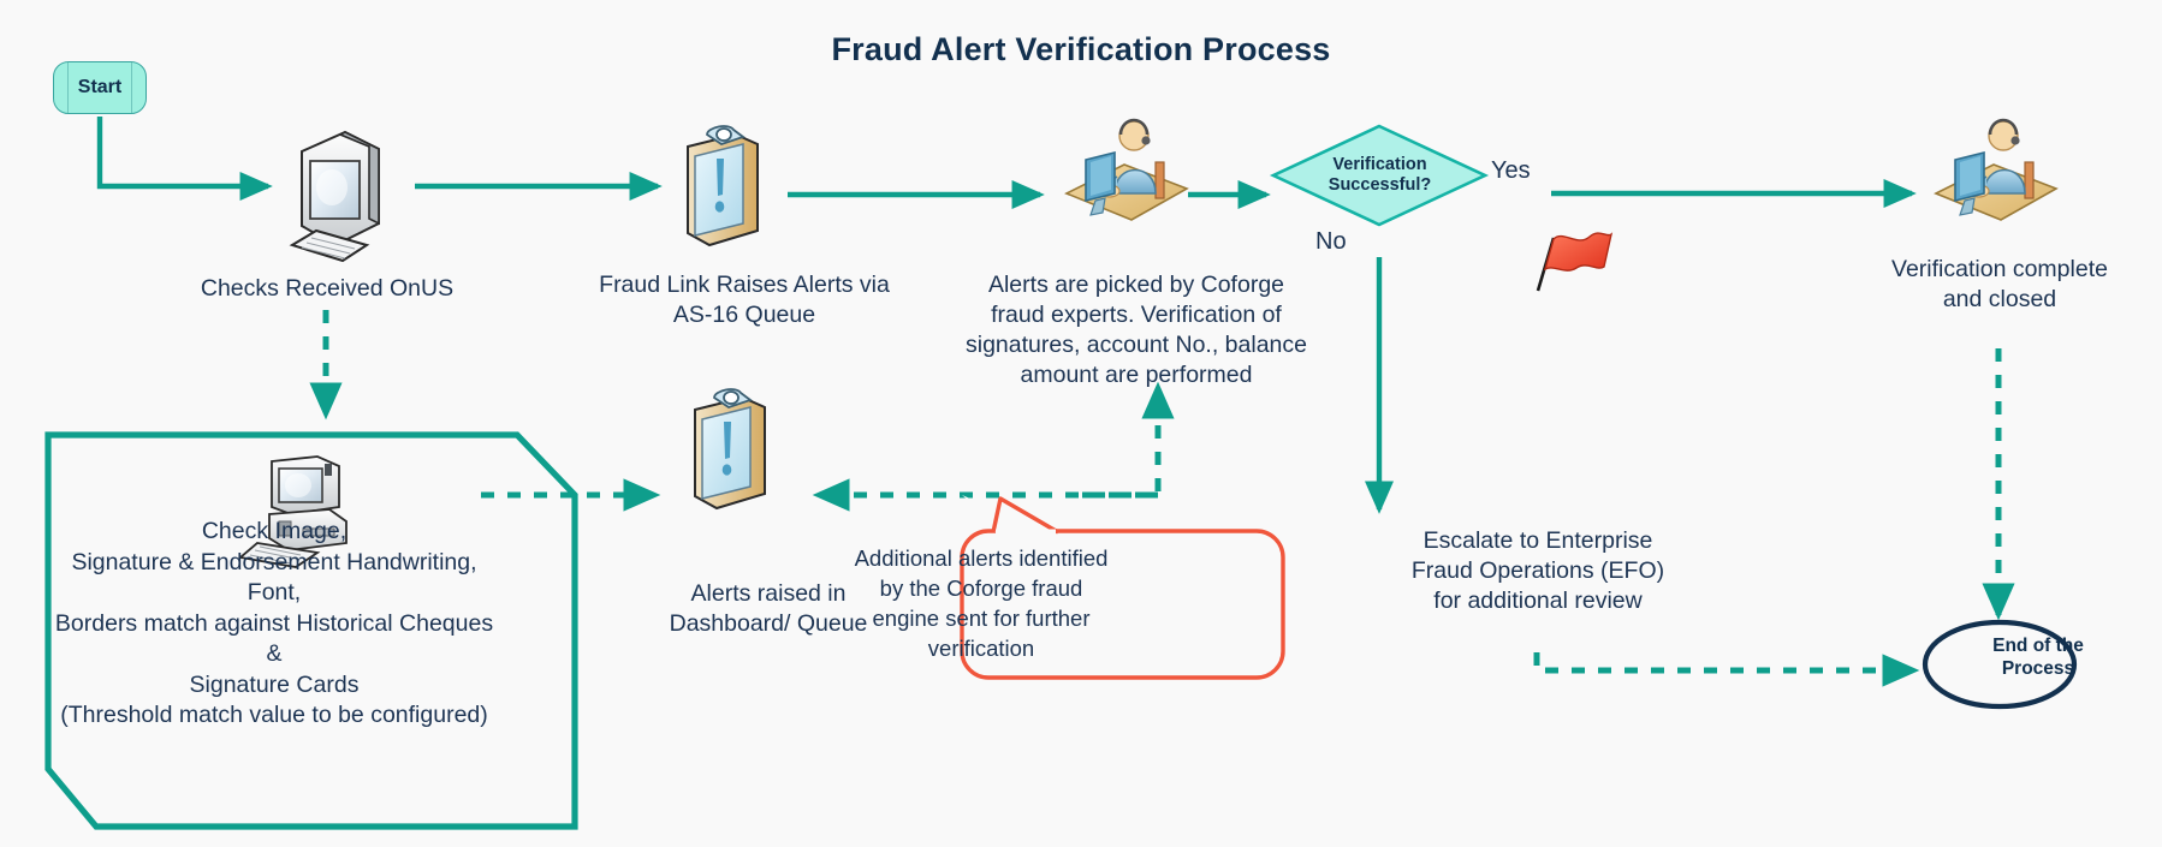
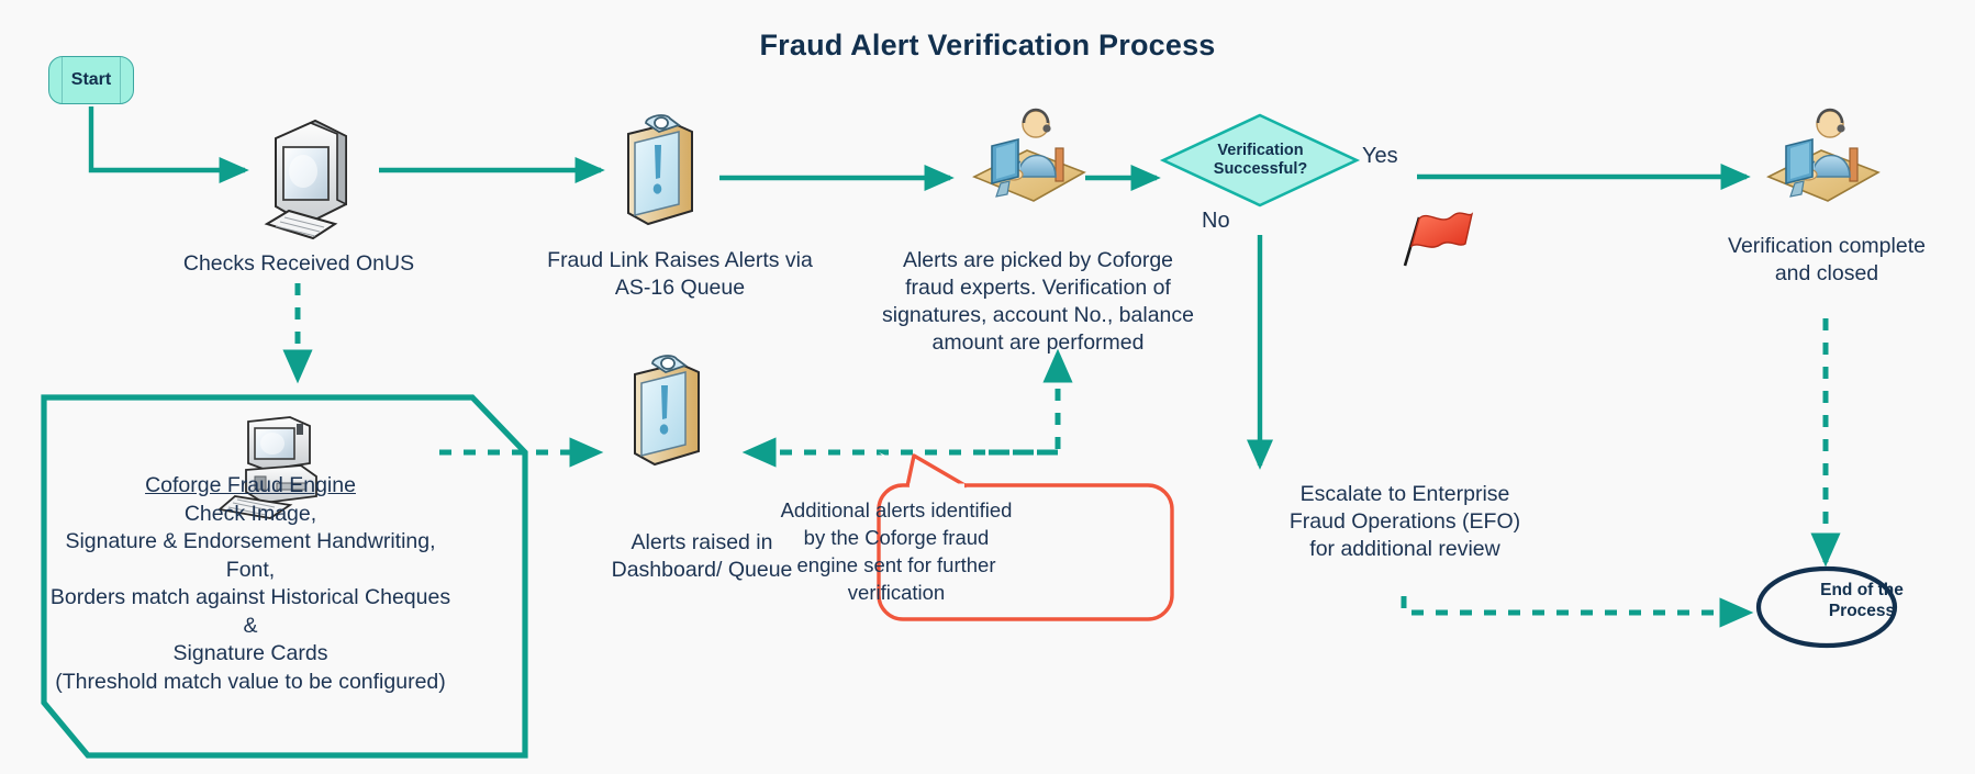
  Fraud Alert Verification Process
  Start
  Checks Received OnUS
  Fraud Link Raises Alerts via
  AS-16 Queue
  Alerts are picked by Coforge
  fraud experts. Verification of
  signatures, account No., balance
  amount are performed
  Verification
  Successful?
  Yes
  No
  Verification complete
  and closed
  Escalate to Enterprise
  Fraud Operations (EFO)
  for additional review
  Alerts raised in
  Dashboard/ Queue
+ Coforge Fraud Engine
  Check Image,
  Signature & Endorsement Handwriting, Font,
  Borders match against Historical Cheques &
  Signature Cards
  (Threshold match value to be configured)
  Additional alerts identified
  by the Coforge fraud
  engine sent for further
  verification
  End of the
  Process
